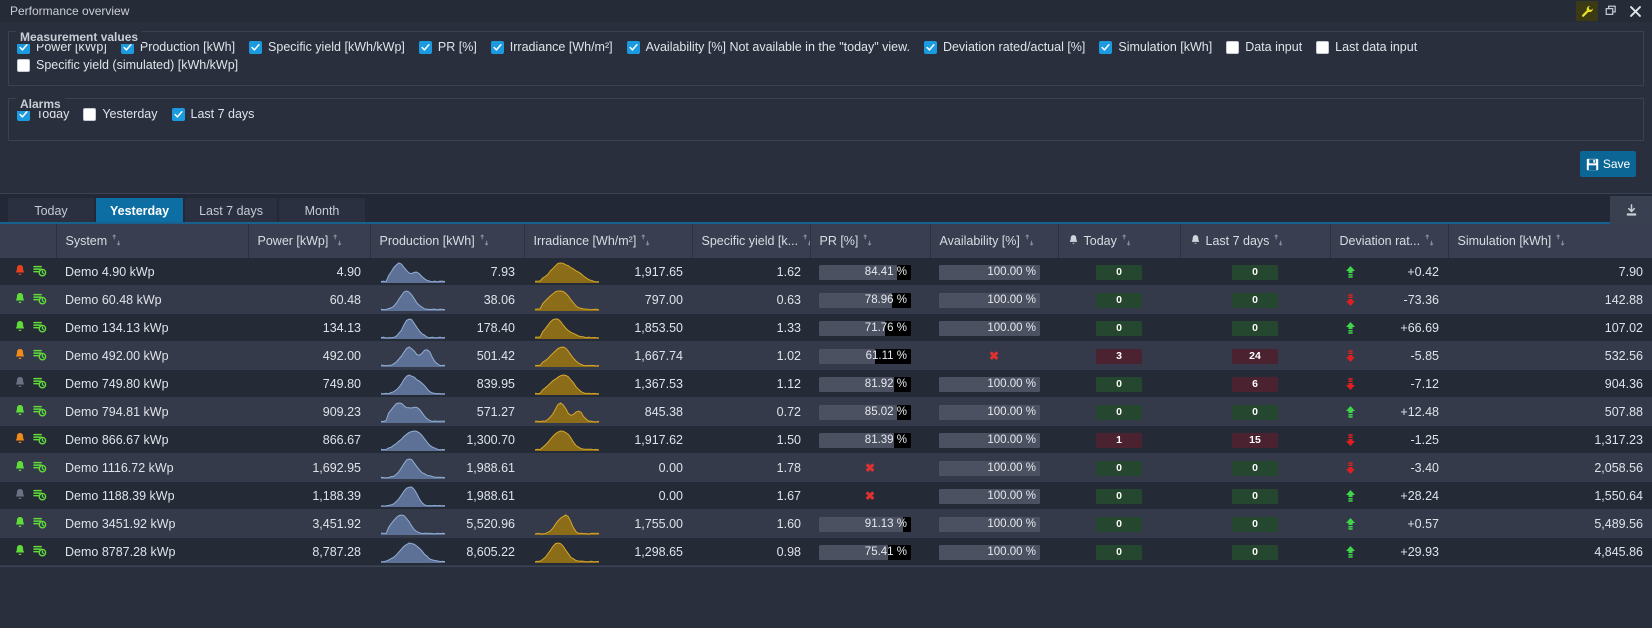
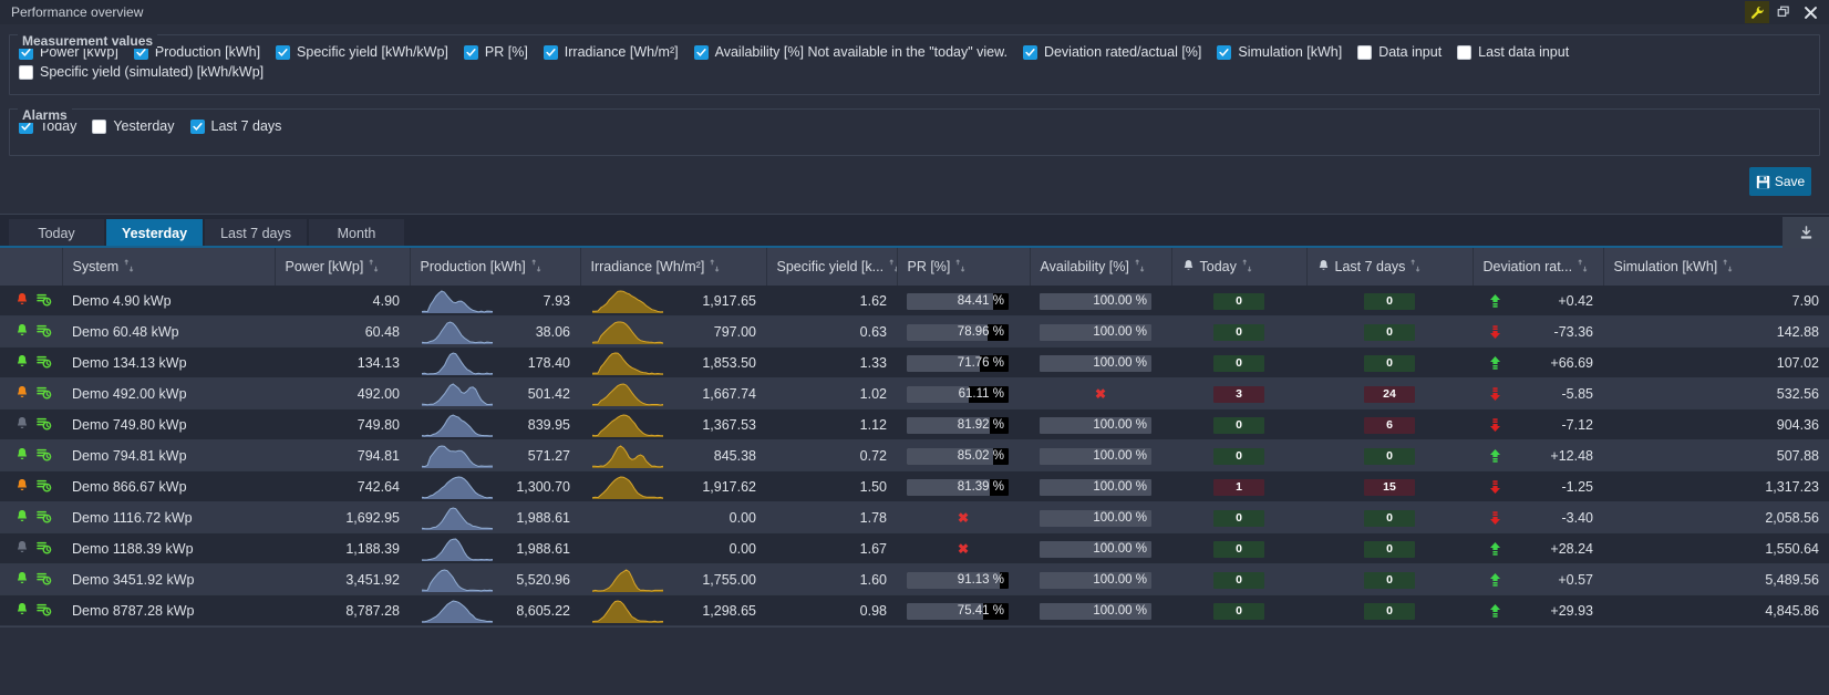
  Performance overview
  Measurement values
  Power [kWp]
  Production [kWh]
  Specific yield [kWh/kWp]
  PR [%]
  Irradiance [Wh/m²]
  Availability [%] Not available in the "today" view.
  Deviation rated/actual [%]
  Simulation [kWh]
  Data input
  Last data input
  Specific yield (simulated) [kWh/kWp]
  Alarms
  Today
  Yesterday
  Last 7 days
  Save
  Today
  Yesterday
  Last 7 days
  Month
  	System	Power [kWp]	Production [kWh]	Irradiance [Wh/m²]	Specific yield [k...	PR [%]	Availability [%]	Today	Last 7 days	Deviation rat...	Simulation [kWh]
  	Demo 4.90 kWp	4.90	7.93	1,917.65	1.62	84.41 %	100.00 %	0	0	+0.42	7.90
  	Demo 60.48 kWp	60.48	38.06	797.00	0.63	78.96 %	100.00 %	0	0	-73.36	142.88
  	Demo 134.13 kWp	134.13	178.40	1,853.50	1.33	71.76 %	100.00 %	0	0	+66.69	107.02
  	Demo 492.00 kWp	492.00	501.42	1,667.74	1.02	61.11 %	✖	3	24	-5.85	532.56
  	Demo 749.80 kWp	749.80	839.95	1,367.53	1.12	81.92 %	100.00 %	0	6	-7.12	904.36
- 	Demo 794.81 kWp	909.23	571.27	845.38	0.72	85.02 %	100.00 %	0	0	+12.48	507.88
+ 	Demo 794.81 kWp	794.81	571.27	845.38	0.72	85.02 %	100.00 %	0	0	+12.48	507.88
- 	Demo 866.67 kWp	866.67	1,300.70	1,917.62	1.50	81.39 %	100.00 %	1	15	-1.25	1,317.23
+ 	Demo 866.67 kWp	742.64	1,300.70	1,917.62	1.50	81.39 %	100.00 %	1	15	-1.25	1,317.23
  	Demo 1116.72 kWp	1,692.95	1,988.61	0.00	1.78	✖	100.00 %	0	0	-3.40	2,058.56
  	Demo 1188.39 kWp	1,188.39	1,988.61	0.00	1.67	✖	100.00 %	0	0	+28.24	1,550.64
  	Demo 3451.92 kWp	3,451.92	5,520.96	1,755.00	1.60	91.13 %	100.00 %	0	0	+0.57	5,489.56
  	Demo 8787.28 kWp	8,787.28	8,605.22	1,298.65	0.98	75.41 %	100.00 %	0	0	+29.93	4,845.86
